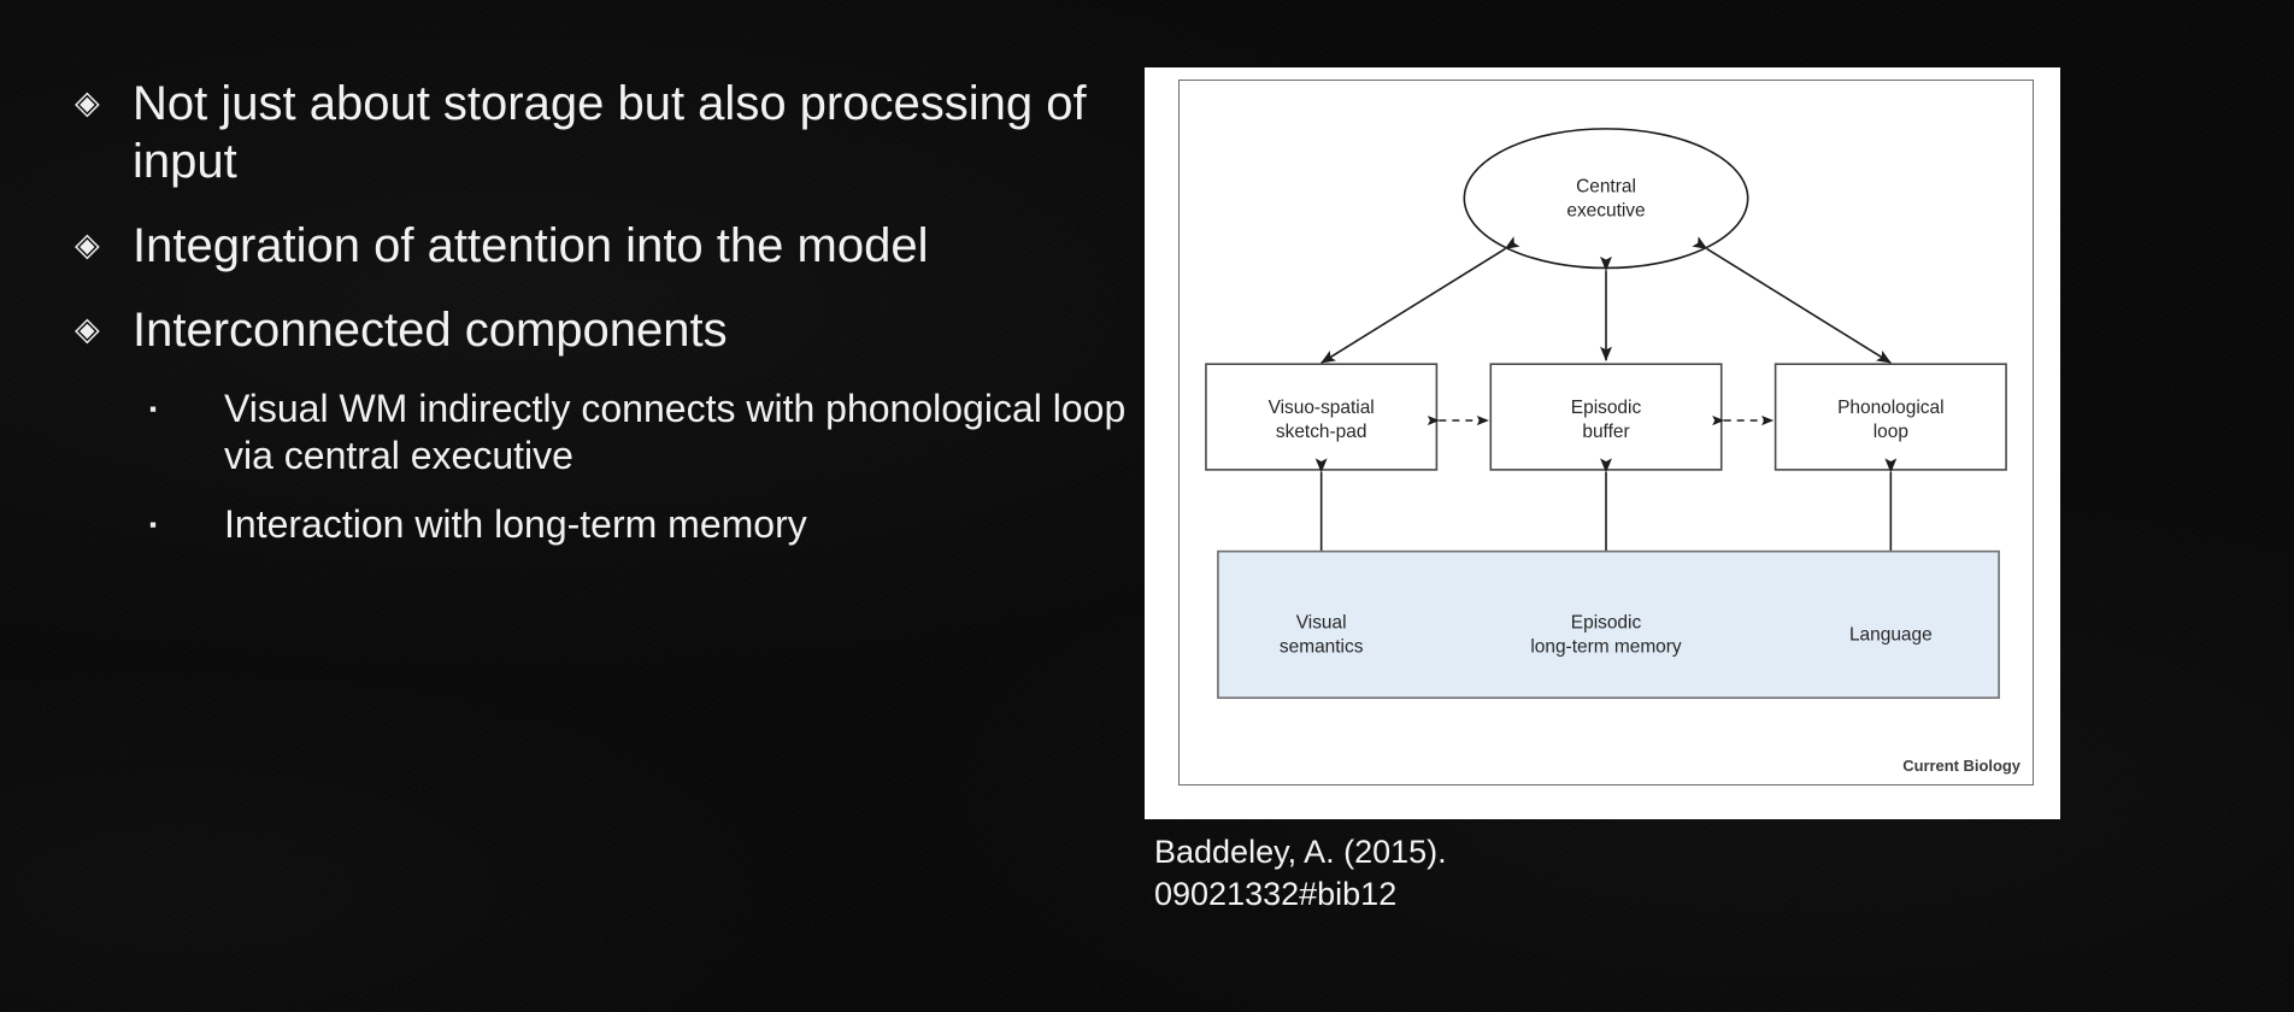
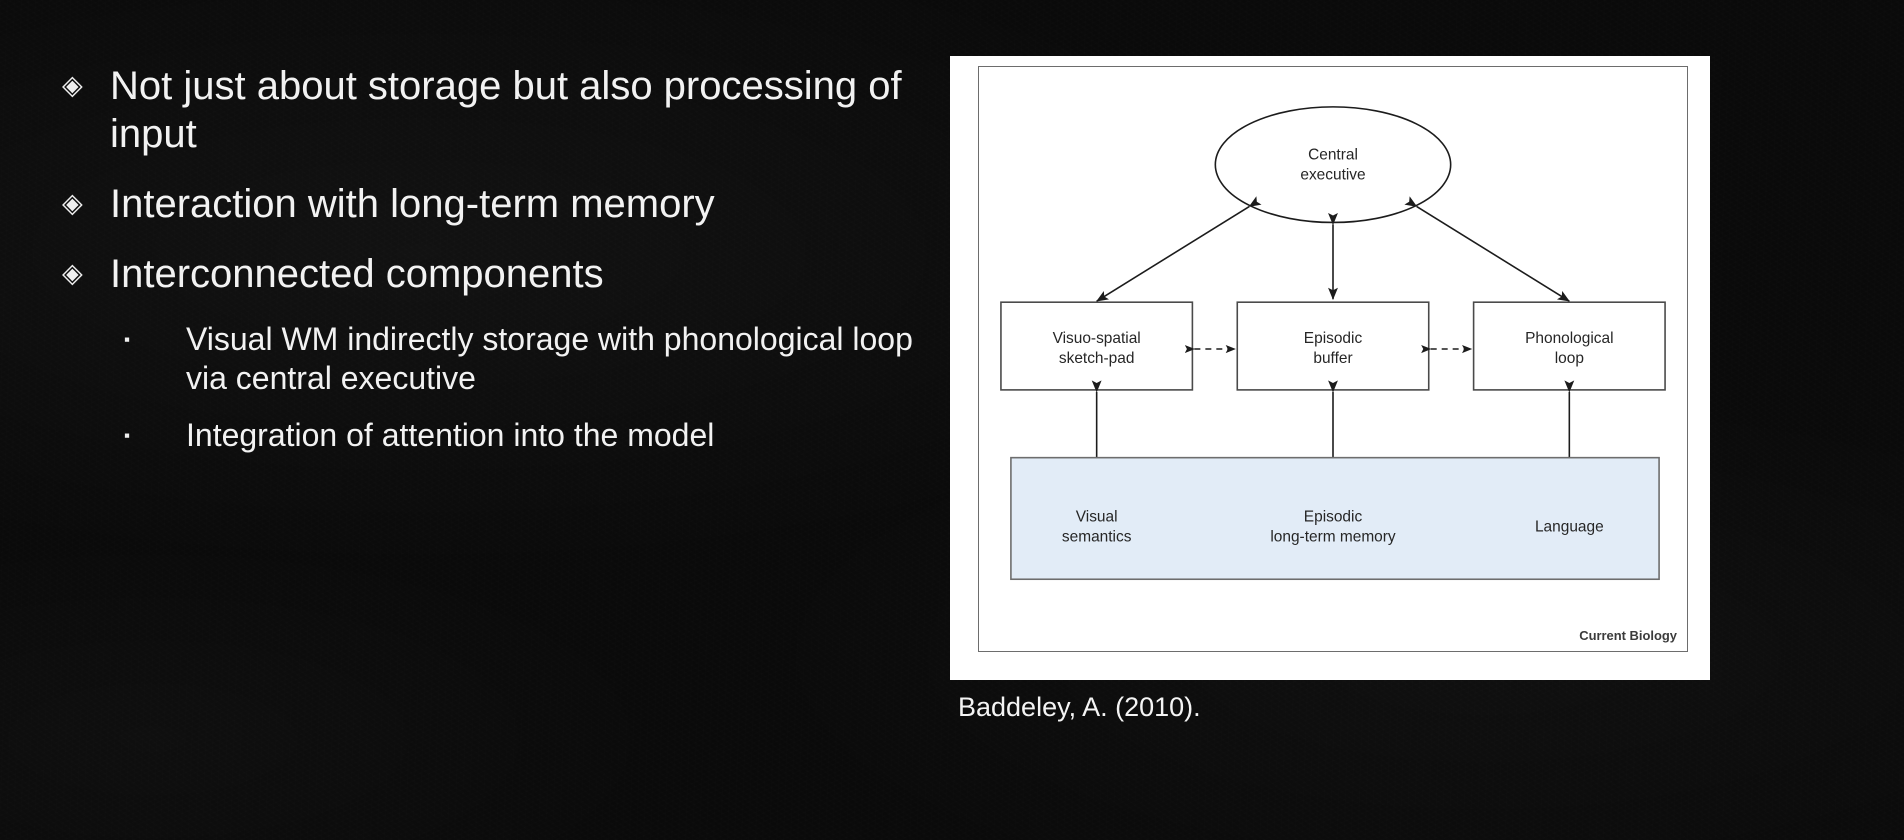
  ◈
  Not just about storage but also processing of input
  ◈
- Integration of attention into the model
+ Interaction with long-term memory
  ◈
  Interconnected components
  ▪
- Visual WM indirectly connects with phonological loop via central executive
+ Visual WM indirectly storage with phonological loop via central executive
  ▪
- Interaction with long-term memory
+ Integration of attention into the model
  Central
  executive
  Visuo-spatial
  sketch-pad
  Episodic
  buffer
  Phonological
  loop
  Visual
  semantics
  Episodic
  long-term memory
  Language
  Current Biology
- Baddeley, A. (2015).
+ Baddeley, A. (2010).
- 09021332#bib12
